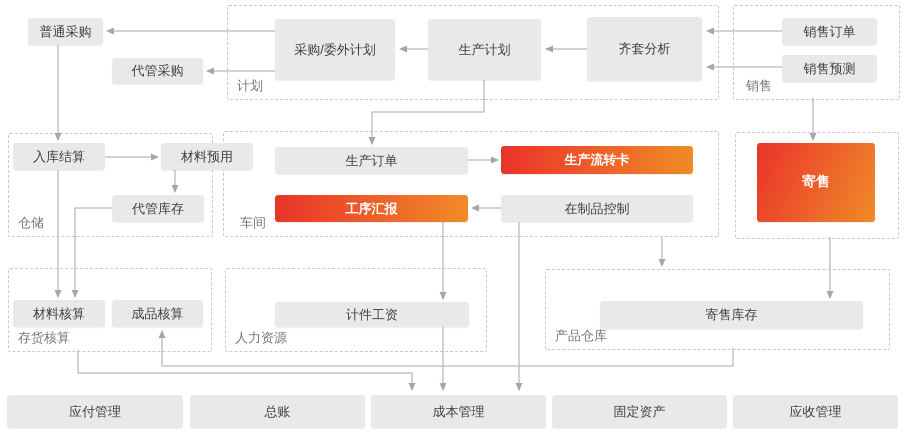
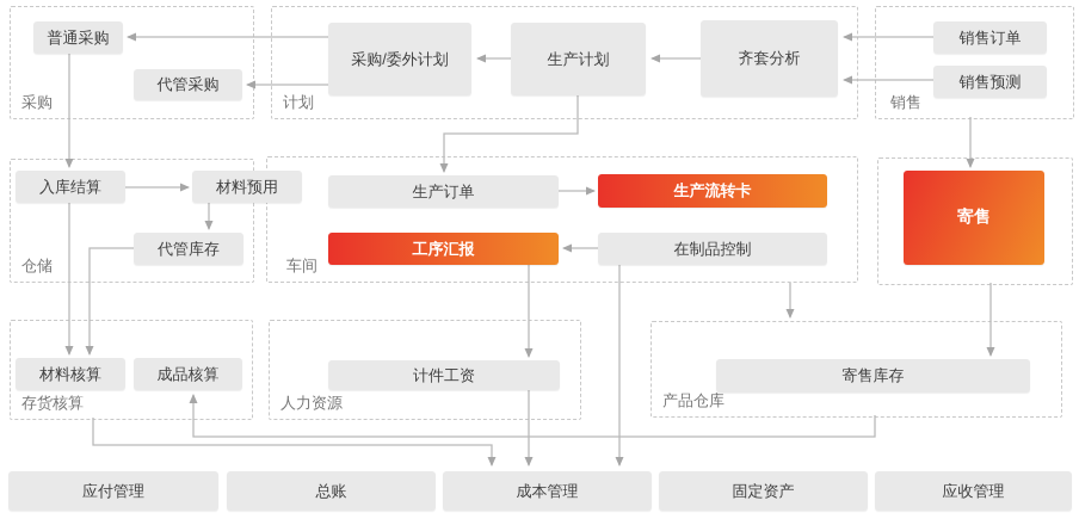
+ 采购
  计划
  销售
  仓储
  车间
  存货核算
  人力资源
  产品仓库
  普通采购
  代管采购
  采购/委外计划
  生产计划
  齐套分析
  销售订单
  销售预测
  入库结算
  材料预用
  代管库存
  生产订单
  工序汇报
  生产流转卡
  在制品控制
  寄售
  材料核算
  成品核算
  计件工资
  寄售库存
  应付管理
  总账
  成本管理
  固定资产
  应收管理
